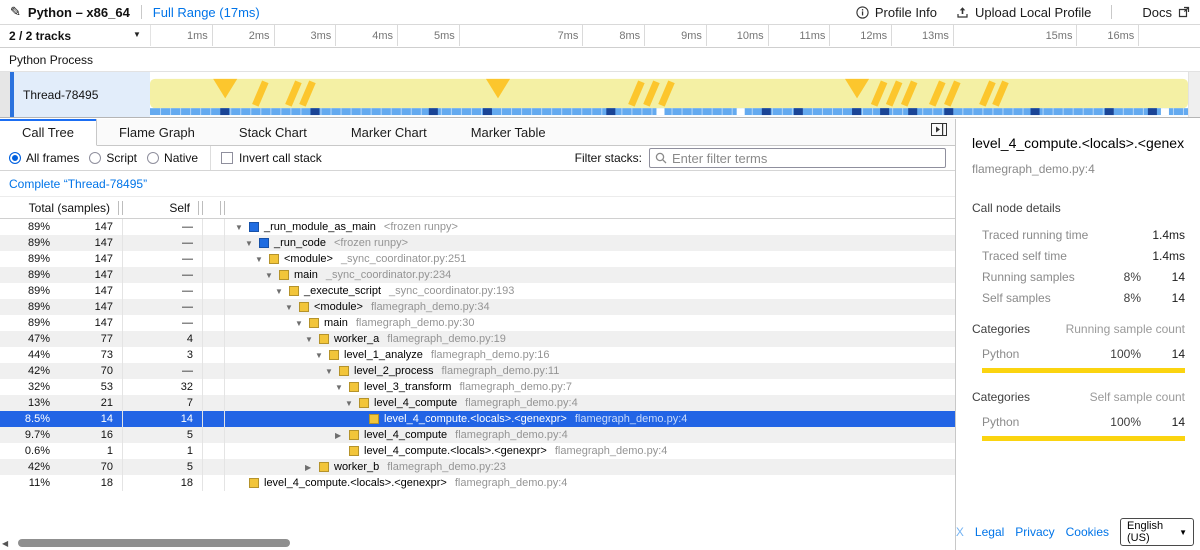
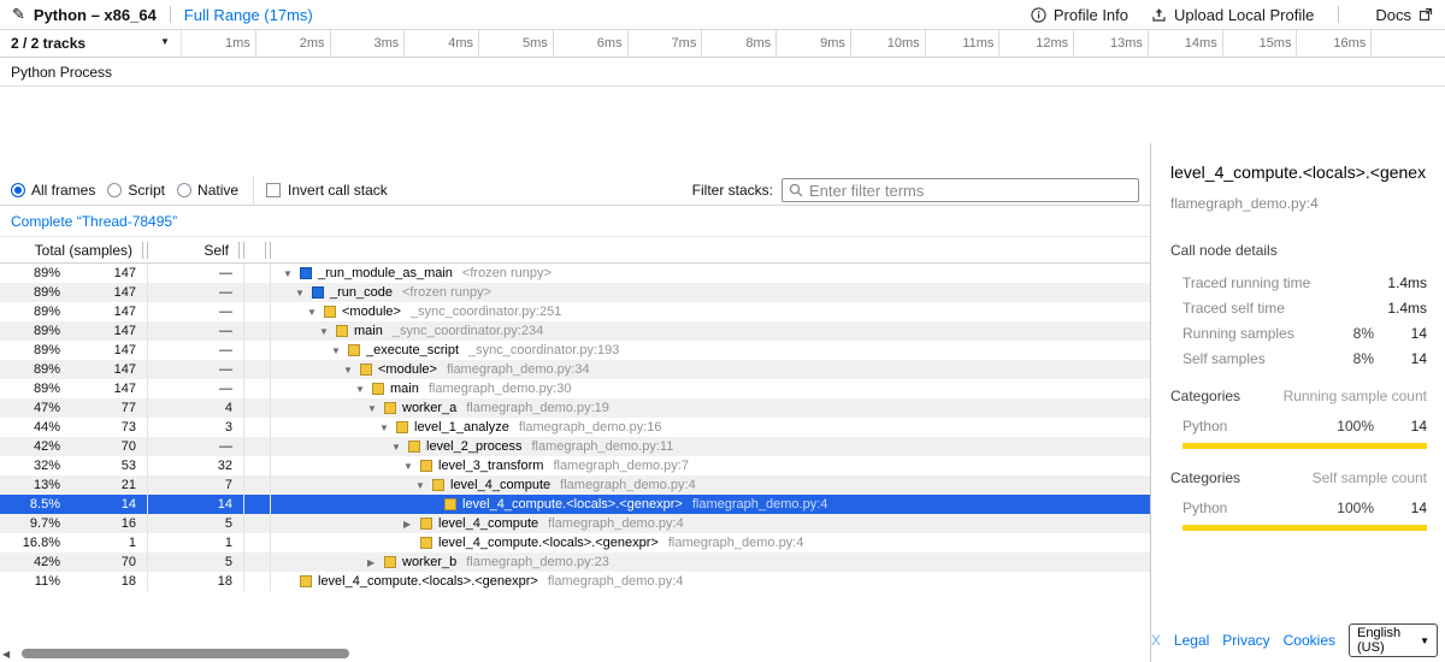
  ✎
  Python – x86_64
  Full Range (17ms)
  Profile Info
  Upload Local Profile
  Docs
  2 / 2 tracks
  ▼
  1ms
  2ms
  3ms
  4ms
  5ms
+ 6ms
  7ms
  8ms
  9ms
  10ms
  11ms
  12ms
  13ms
+ 14ms
  15ms
  16ms
  Python Process
- Thread-78495
- Call Tree
- Flame Graph
- Stack Chart
- Marker Chart
- Marker Table
  All frames
  Script
  Native
  Invert call stack
  Filter stacks:
  Enter filter terms
  Complete “Thread-78495”
  Total (samples)
  Self
  89%
  147
  —
  ▼
  _run_module_as_main
  <frozen runpy>
  89%
  147
  —
  ▼
  _run_code
  <frozen runpy>
  89%
  147
  —
  ▼
  <module>
  _sync_coordinator.py:251
  89%
  147
  —
  ▼
  main
  _sync_coordinator.py:234
  89%
  147
  —
  ▼
  _execute_script
  _sync_coordinator.py:193
  89%
  147
  —
  ▼
  <module>
  flamegraph_demo.py:34
  89%
  147
  —
  ▼
  main
  flamegraph_demo.py:30
  47%
  77
  4
  ▼
  worker_a
  flamegraph_demo.py:19
  44%
  73
  3
  ▼
  level_1_analyze
  flamegraph_demo.py:16
  42%
  70
  —
  ▼
  level_2_process
  flamegraph_demo.py:11
  32%
  53
  32
  ▼
  level_3_transform
  flamegraph_demo.py:7
  13%
  21
  7
  ▼
  level_4_compute
  flamegraph_demo.py:4
  8.5%
  14
  14
  level_4_compute.<locals>.<genexpr>
  flamegraph_demo.py:4
  9.7%
  16
  5
  ▶
  level_4_compute
  flamegraph_demo.py:4
- 0.6%
+ 16.8%
  1
  1
  level_4_compute.<locals>.<genexpr>
  flamegraph_demo.py:4
  42%
  70
  5
  ▶
  worker_b
  flamegraph_demo.py:23
  11%
  18
  18
  level_4_compute.<locals>.<genexpr>
  flamegraph_demo.py:4
  ◀
  level_4_compute.<locals>.<genex
  flamegraph_demo.py:4
  Call node details
  Traced running time
  1.4ms
  Traced self time
  1.4ms
  Running samples
  8%
  14
  Self samples
  8%
  14
  Categories
  Running sample count
  Python
  100%
  14
  Categories
  Self sample count
  Python
  100%
  14
  X
  Legal
  Privacy
  Cookies
  English (US)
  ▼
